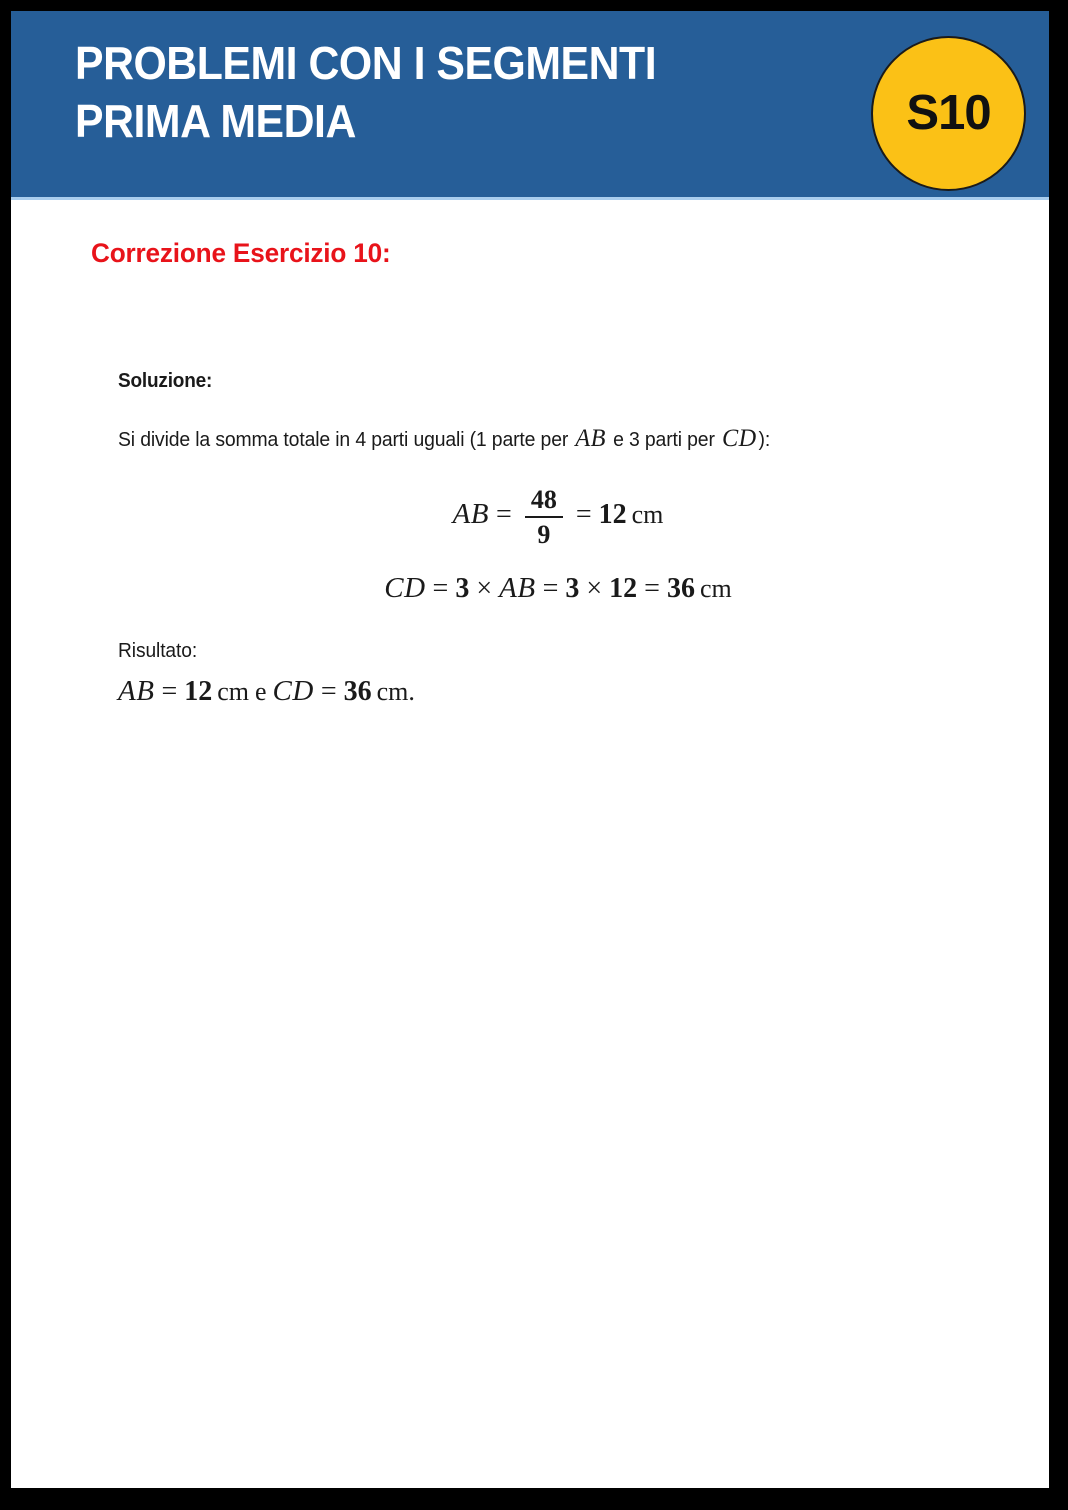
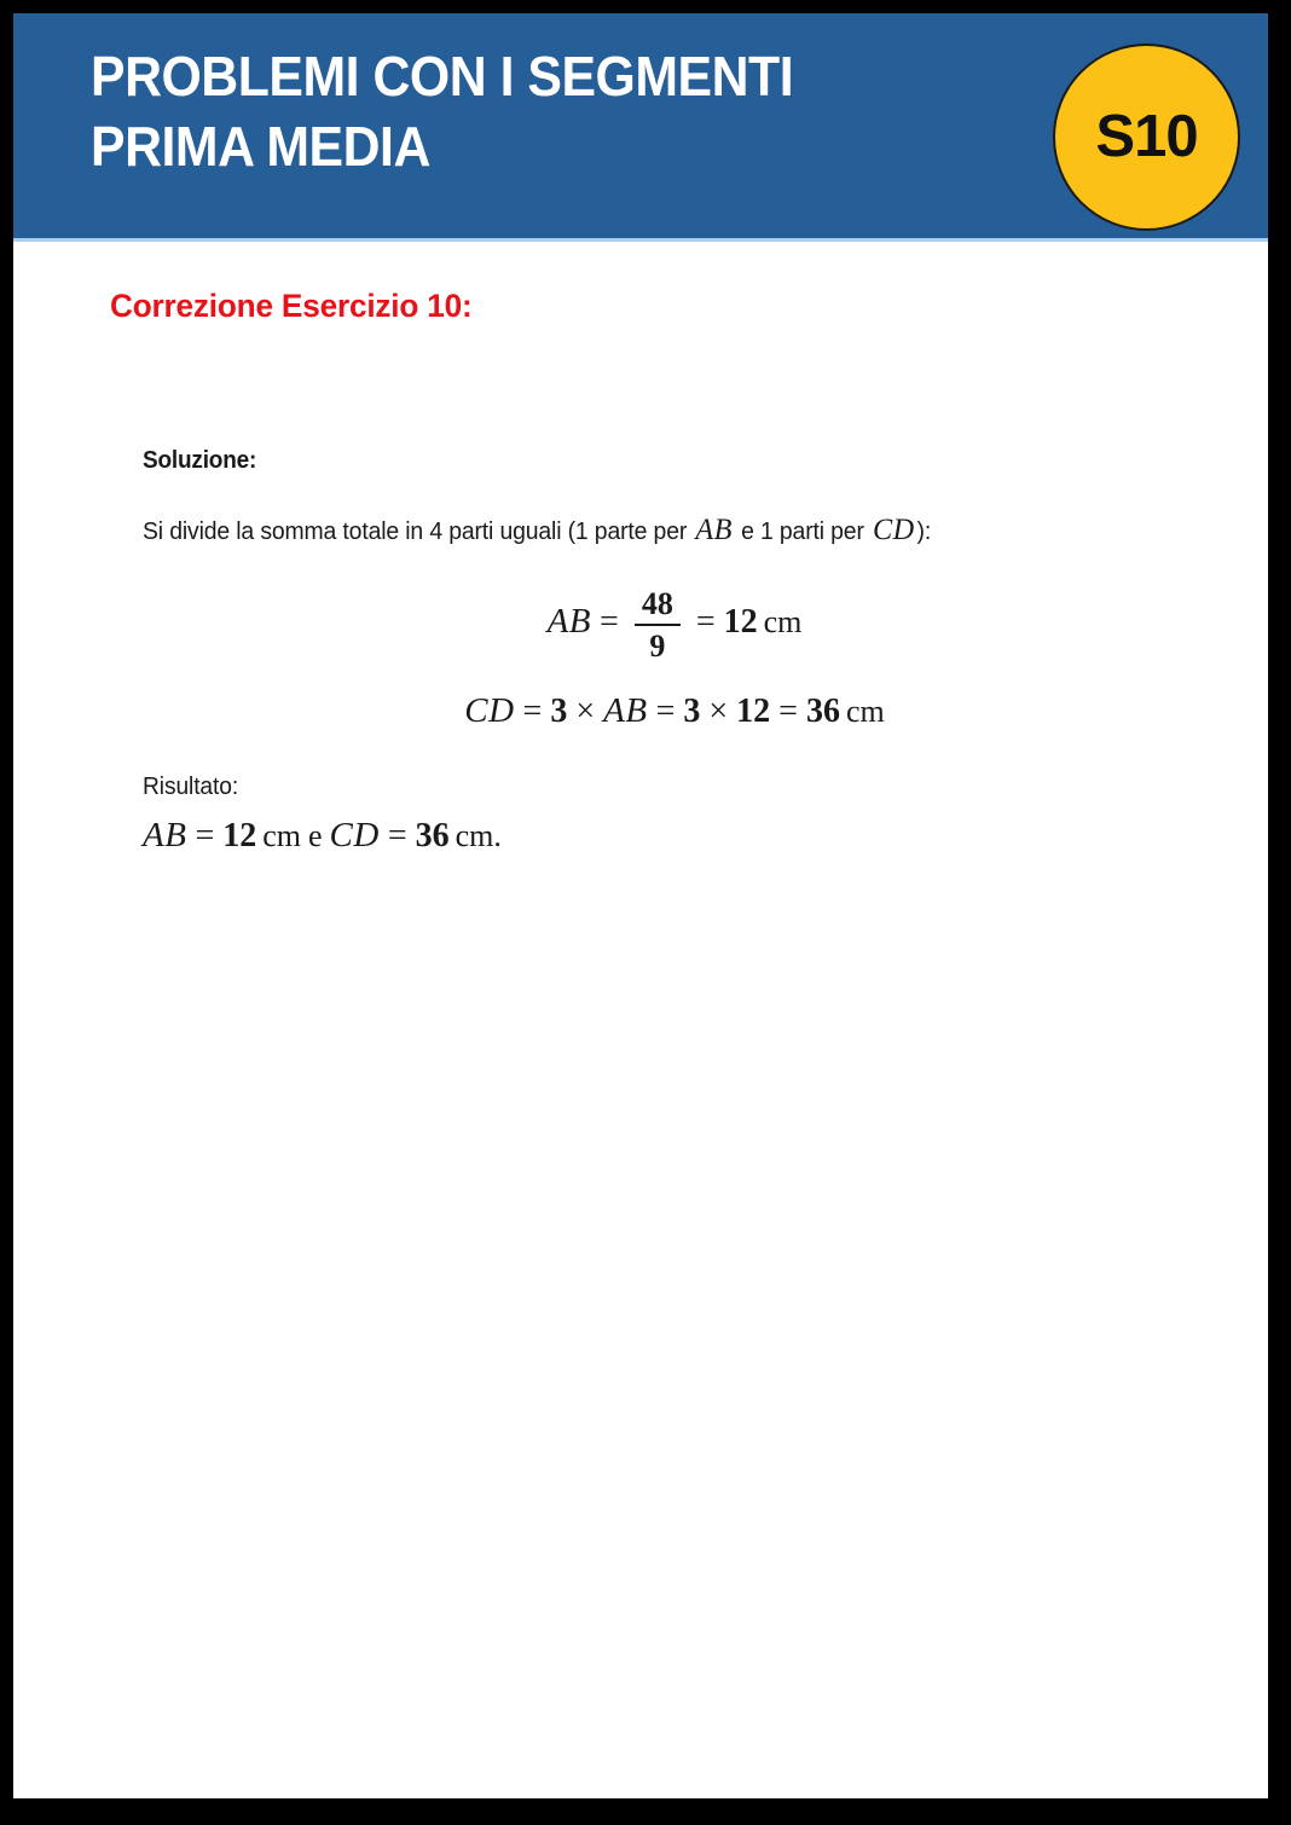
  PROBLEMI CON I SEGMENTI
  PRIMA MEDIA
  S10
  Correzione Esercizio 10:
  Soluzione:
- Si divide la somma totale in 4 parti uguali (1 parte per AB e 3 parti per CD):
+ Si divide la somma totale in 4 parti uguali (1 parte per AB e 1 parti per CD):
  AB =
  48
  9
  = 12 cm
  CD = 3 × AB = 3 × 12 = 36 cm
  Risultato:
  AB = 12 cm e CD = 36 cm.
